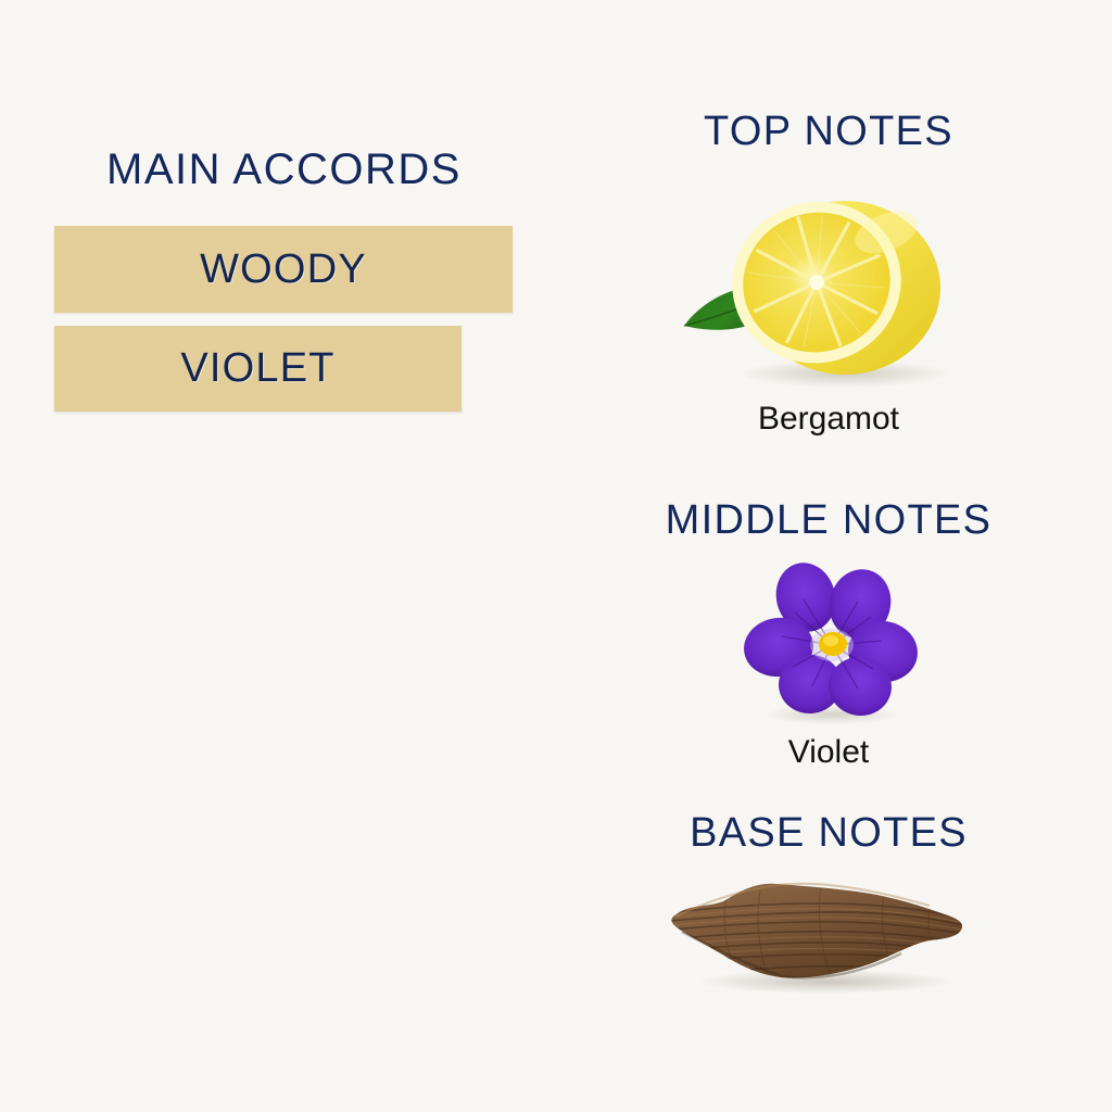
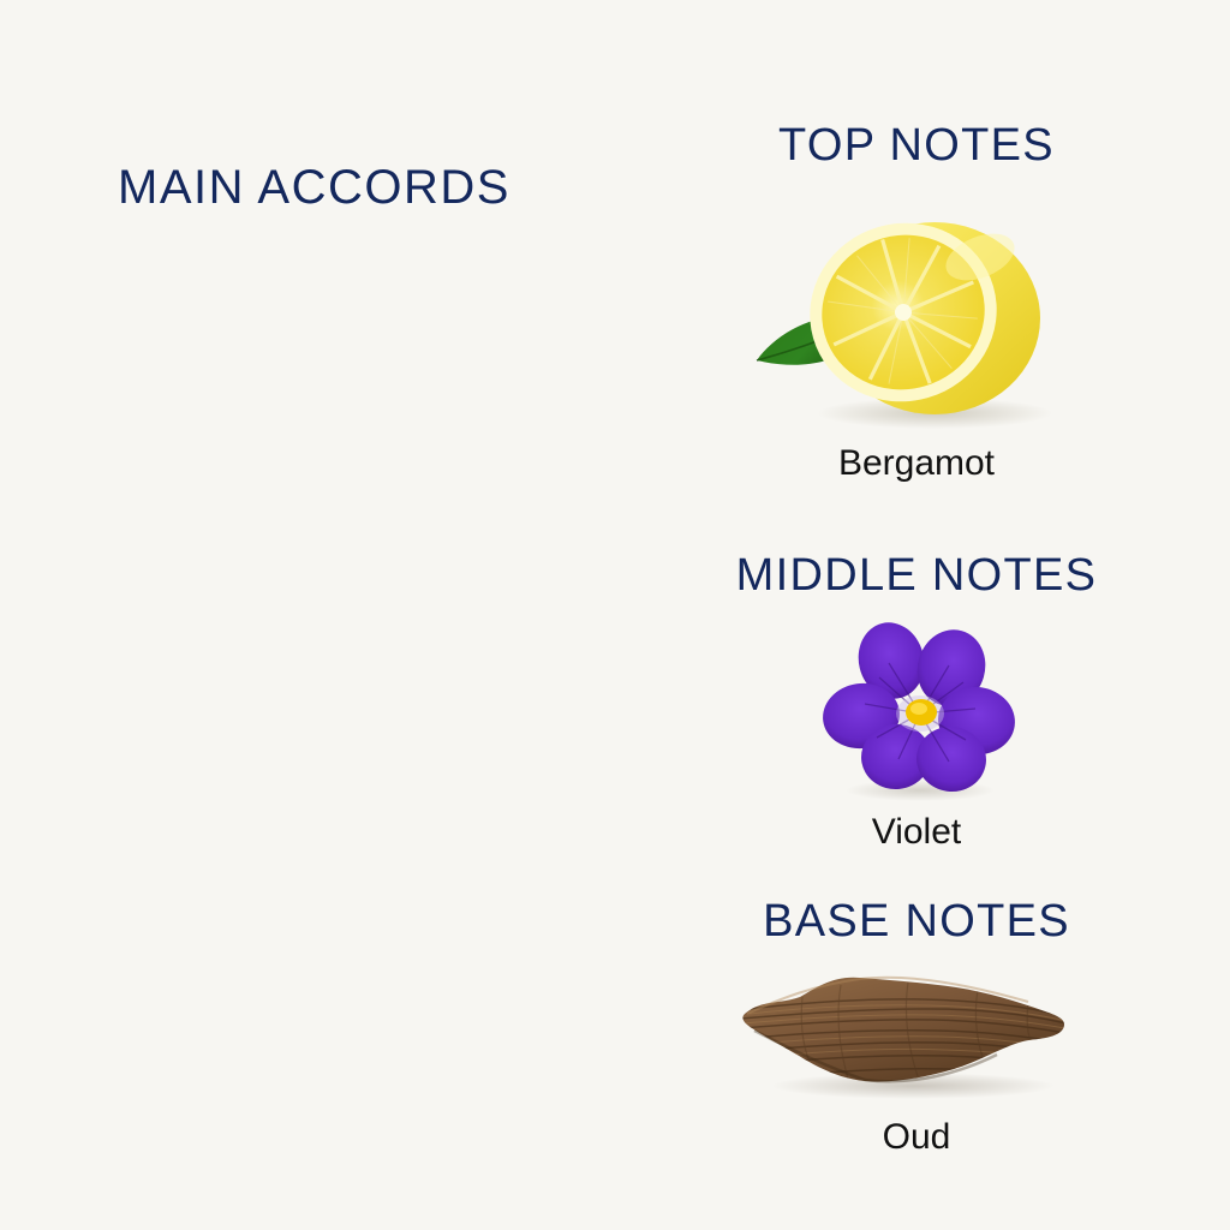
  MAIN ACCORDS
- WOODY
- VIOLET
  TOP NOTES
  Bergamot
  MIDDLE NOTES
  Violet
  BASE NOTES
+ Oud
